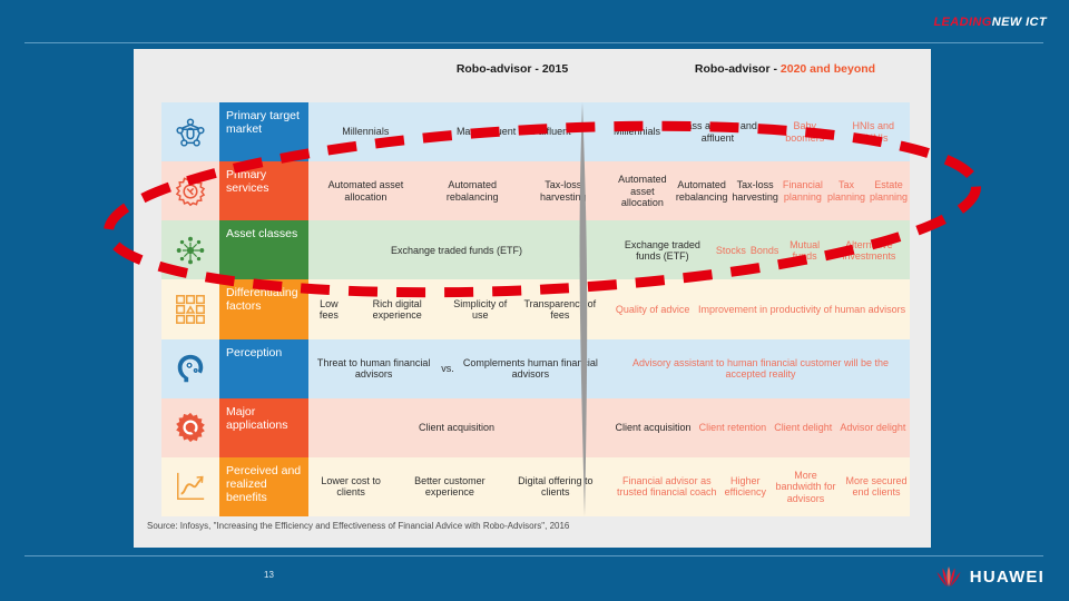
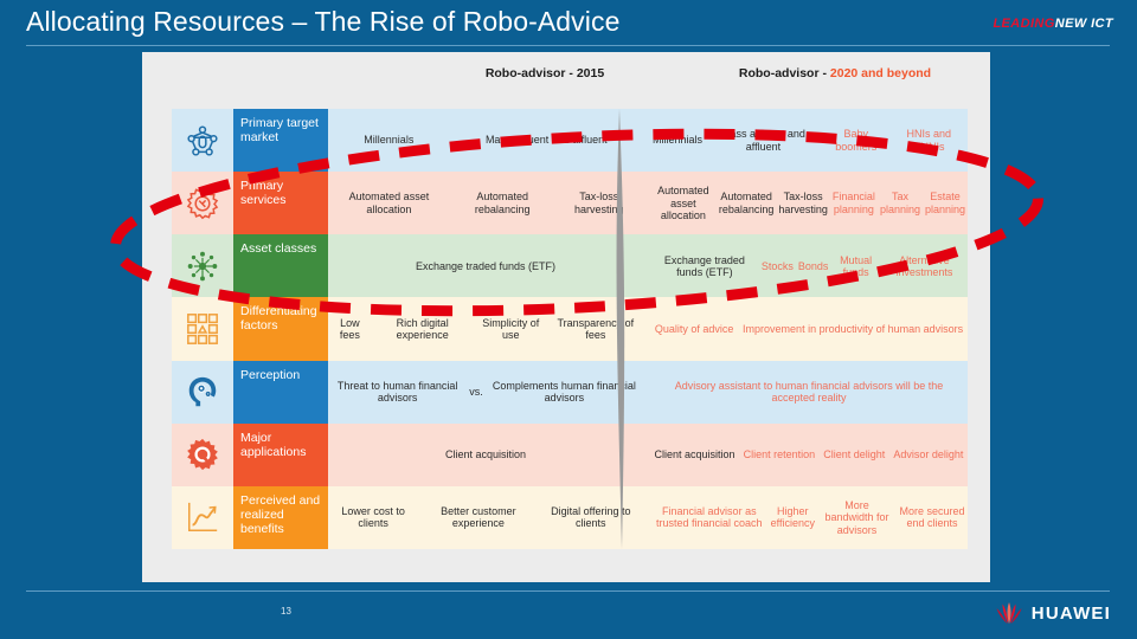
+ Allocating Resources – The Rise of Robo-Advice
  LEADINGNEW ICT
  Robo-advisor - 2015
  Robo-advisor - 2020 and beyond
  Primary target market
  Millennials
  Millennials
  Baby boom
  Primary services
  Automated asset allocation
  Automated rebalancing
  Tax-loss harvestin
  Automated asset allocation
  Automated rebalancing
  Tax-loss harvesting
  Financial planning
  Tax planning
  Estate planning
  Asset classes
  Exchange traded funds (ETF)
  Exchange traded funds (ETF)
  Stocks
  Bonds
  Mutual fuds
  Differentiating factors
  Low fees
  Rich digital experience
  Simplicity of use
  Transparenc of fees
  Quality of advice
  Improvement in productivity of human advisors
  Perception
  Threat to human financial advisors
  vs.
  Complements human finanial advisors
- Advisory assistant to human financial customer will be the accepted reality
+ Advisory assistant to human financial advisors will be the accepted reality
  Major applications
  Client acquisition
  Client acquisition
  Client retention
  Client delight
  Advisor delight
  Perceived and realized benefits
  Lower cost to clients
  Better customer experience
  Digital offering to clients
  Financial advisor as trusted financial coach
  Higher efficiency
  More bandwidth for advisors
  More secured end clients
- Source: Infosys, "Increasing the Efficiency and Effectiveness of Financial Advice with Robo-Advisors", 2016
  13
  HUAWEI
